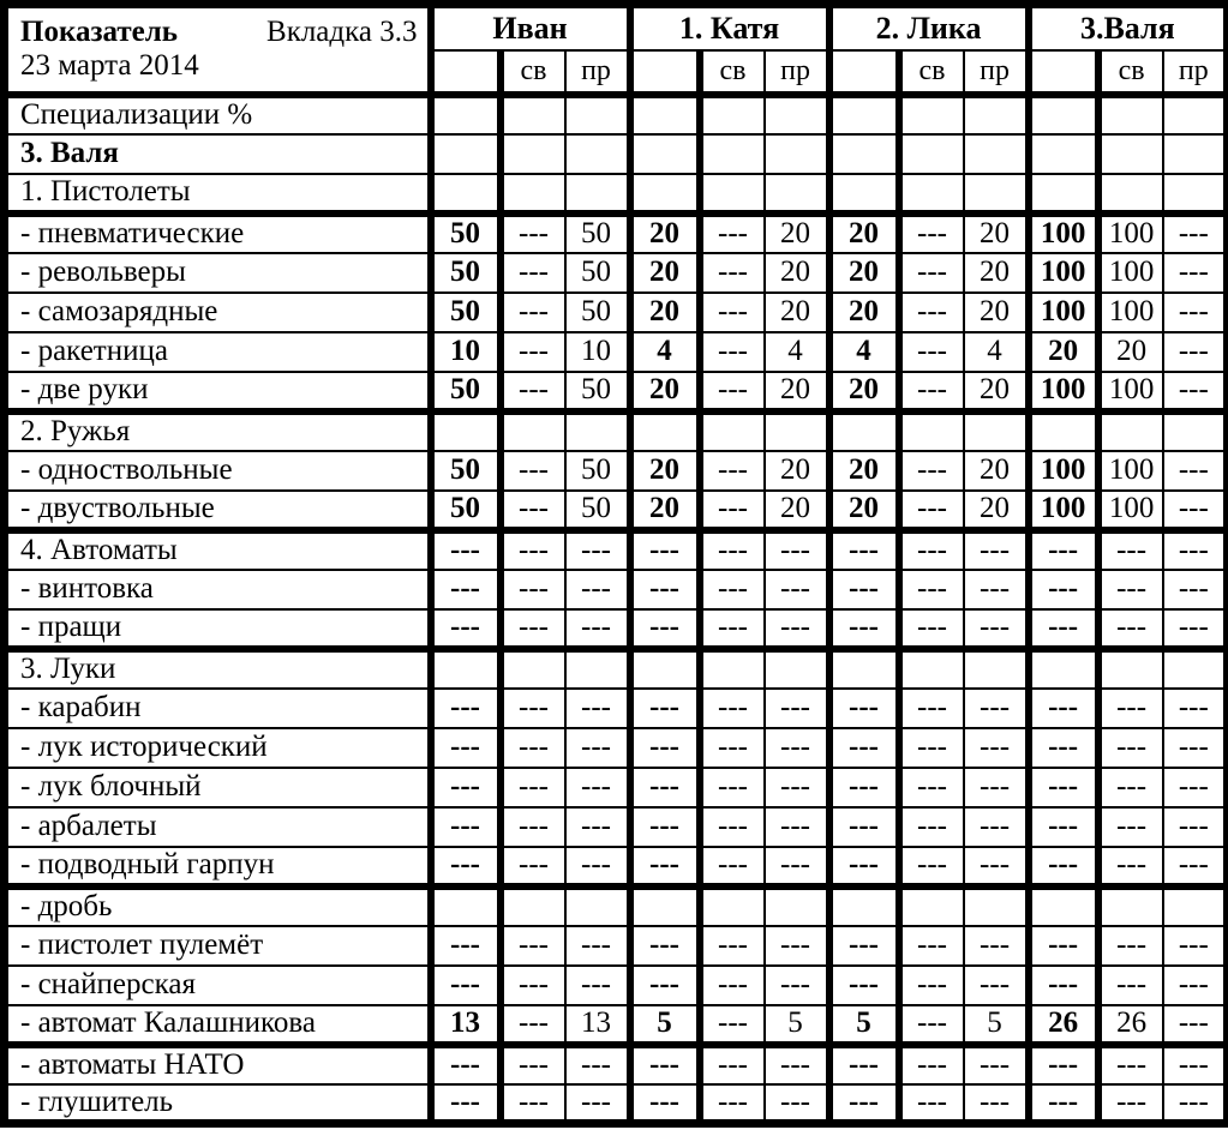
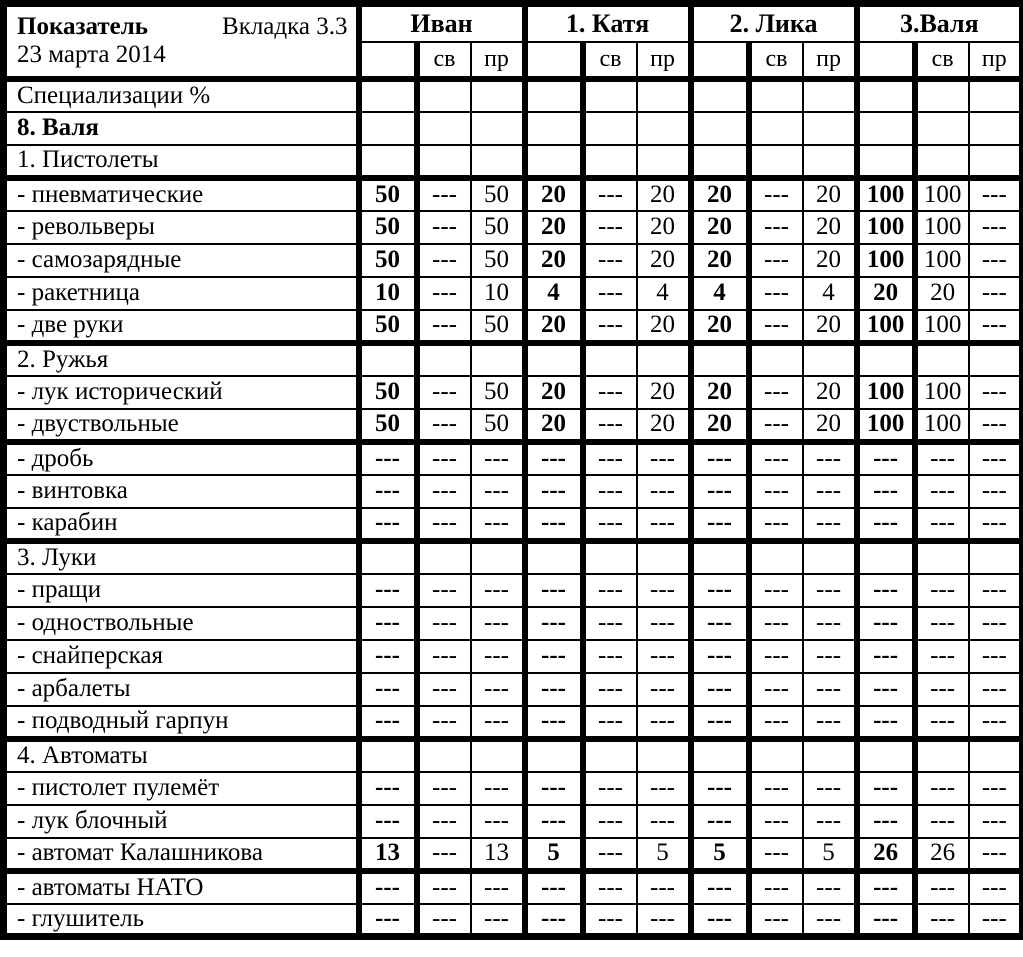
  Показатель Вкладка 3.3 23 марта 2014	Иван	1. Катя	2. Лика	3.Валя
  	св	пр		св	пр		св	пр		св	пр
  Специализации %
- 3. Валя
+ 8. Валя
  1. Пистолеты
  - пневматические	50	---	50	20	---	20	20	---	20	100	100	---
  - револьверы	50	---	50	20	---	20	20	---	20	100	100	---
  - самозарядные	50	---	50	20	---	20	20	---	20	100	100	---
  - ракетница	10	---	10	4	---	4	4	---	4	20	20	---
  - две руки	50	---	50	20	---	20	20	---	20	100	100	---
  2. Ружья
- - одноствольные	50	---	50	20	---	20	20	---	20	100	100	---
+ - лук исторический	50	---	50	20	---	20	20	---	20	100	100	---
  - двуствольные	50	---	50	20	---	20	20	---	20	100	100	---
- 4. Автоматы	---	---	---	---	---	---	---	---	---	---	---	---
+ - дробь	---	---	---	---	---	---	---	---	---	---	---	---
  - винтовка	---	---	---	---	---	---	---	---	---	---	---	---
- - пращи	---	---	---	---	---	---	---	---	---	---	---	---
+ - карабин	---	---	---	---	---	---	---	---	---	---	---	---
  3. Луки
- - карабин	---	---	---	---	---	---	---	---	---	---	---	---
+ - пращи	---	---	---	---	---	---	---	---	---	---	---	---
- - лук исторический	---	---	---	---	---	---	---	---	---	---	---	---
+ - одноствольные	---	---	---	---	---	---	---	---	---	---	---	---
- - лук блочный	---	---	---	---	---	---	---	---	---	---	---	---
+ - снайперская	---	---	---	---	---	---	---	---	---	---	---	---
  - арбалеты	---	---	---	---	---	---	---	---	---	---	---	---
  - подводный гарпун	---	---	---	---	---	---	---	---	---	---	---	---
- - дробь
+ 4. Автоматы
  - пистолет пулемёт	---	---	---	---	---	---	---	---	---	---	---	---
- - снайперская	---	---	---	---	---	---	---	---	---	---	---	---
+ - лук блочный	---	---	---	---	---	---	---	---	---	---	---	---
  - автомат Калашникова	13	---	13	5	---	5	5	---	5	26	26	---
  - автоматы НАТО	---	---	---	---	---	---	---	---	---	---	---	---
  - глушитель	---	---	---	---	---	---	---	---	---	---	---	---
